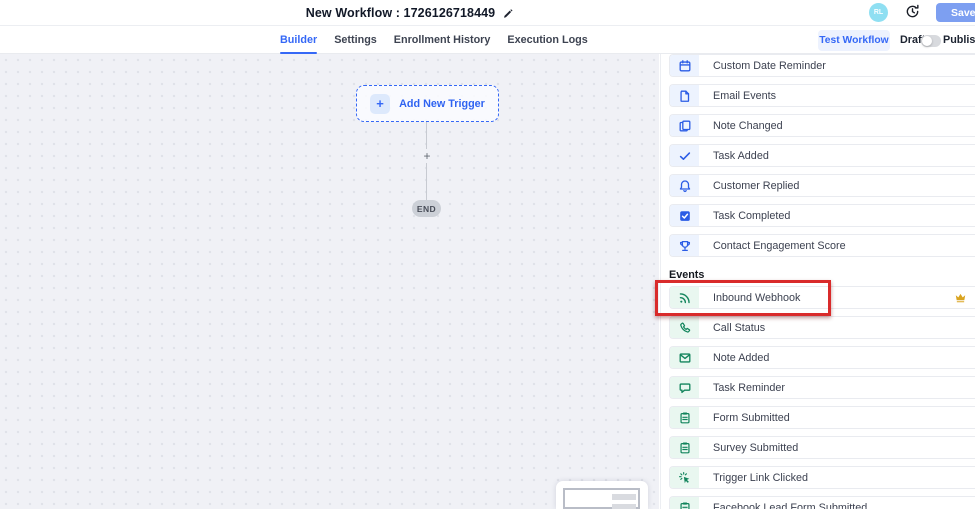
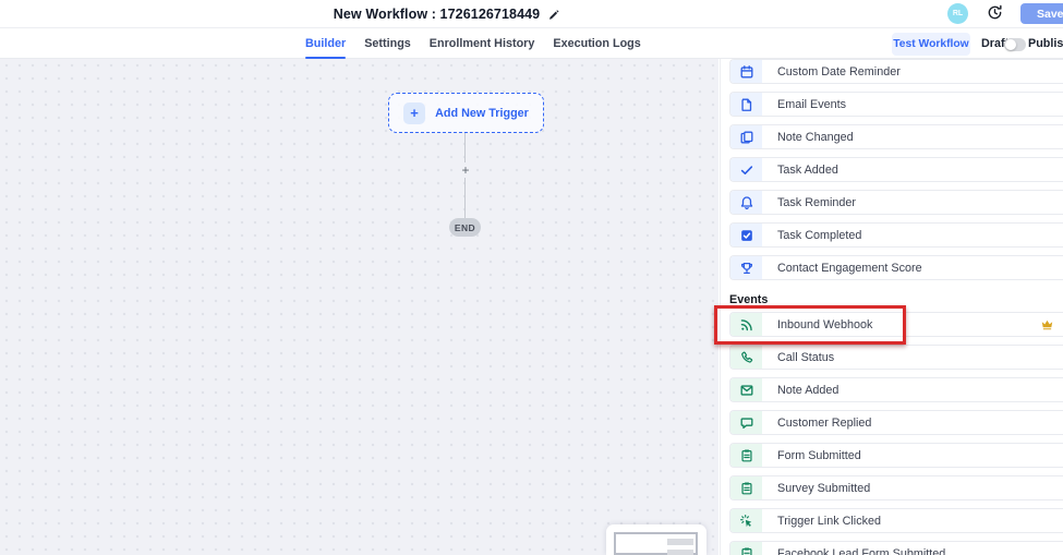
  New Workflow : 1726126718449
  Save
  Builder
  Settings
  Enrollment History
  Execution Logs
  Test Workflow
  Draf
  Publis
  +
  Add New Trigger
  +
  END
  Custom Date Reminder
  Email Events
  Note Changed
  Task Added
- Customer Replied
+ Task Reminder
  Task Completed
  Contact Engagement Score
  Events
  Inbound Webhook
  Call Status
  Note Added
- Task Reminder
+ Customer Replied
  Form Submitted
  Survey Submitted
  Trigger Link Clicked
  Facebook Lead Form Submitted
